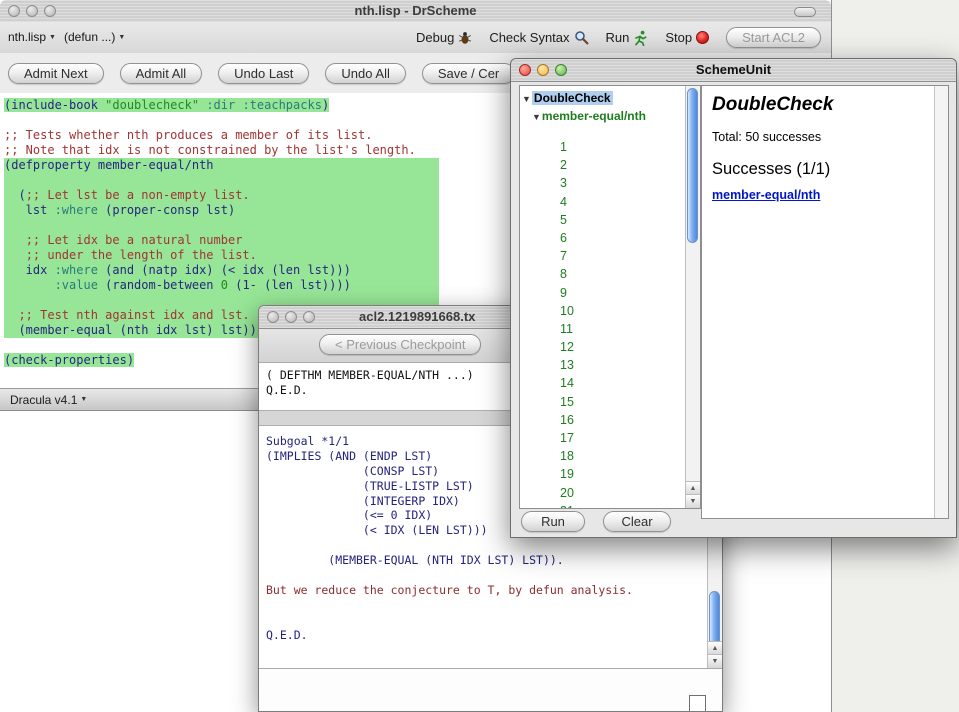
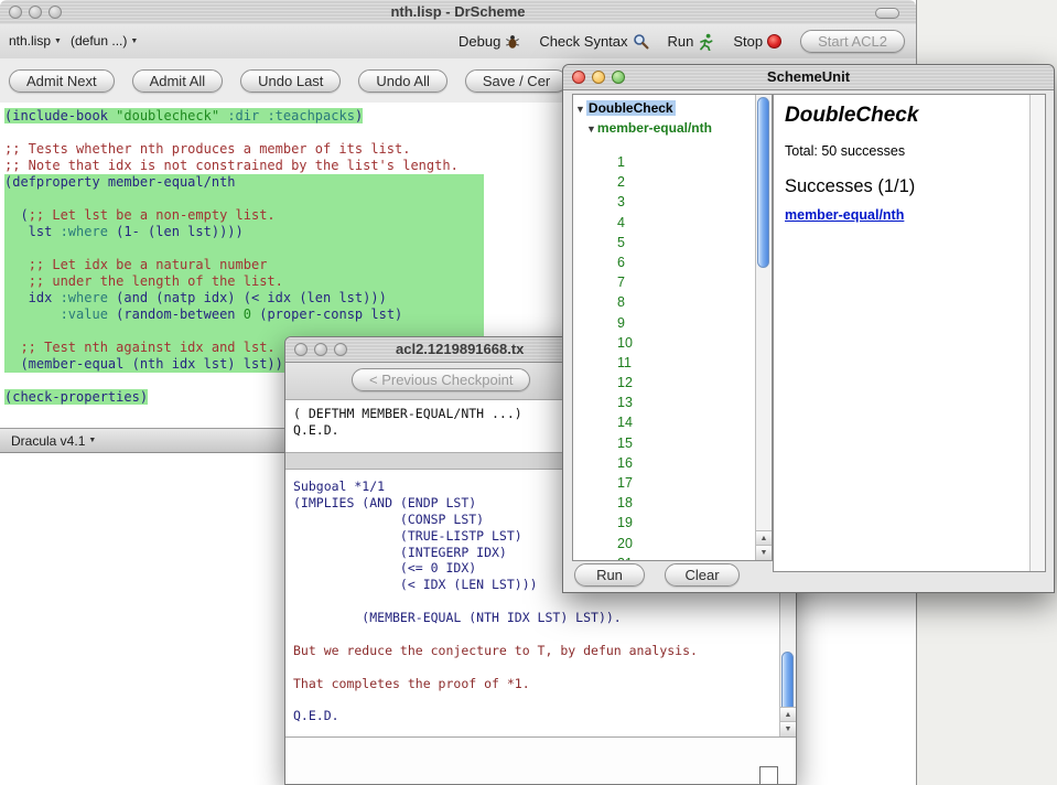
  nth.lisp - DrScheme
  nth.lisp
  (defun ...)
  Debug
  Check Syntax
  Run
  Stop
  Start ACL2
  Admit Next
  Admit All
  Undo Last
  Undo All
  Save / Cer
  (include-book "doublecheck" :dir :teachpacks)
  ;; Tests whether nth produces a member of its list.
  ;; Note that idx is not constrained by the list's length.
  (defproperty member-equal/nth
  (;; Let lst be a non-empty list.
- lst :where (proper-consp lst)
+ lst :where (1- (len lst))))
  ;; Let idx be a natural number
  ;; under the length of the list.
  idx :where (and (natp idx) (< idx (len lst)))
- :value (random-between 0 (1- (len lst))))
+ :value (random-between 0 (proper-consp lst)
  ;; Test nth against idx and lst.
  (member-equal (nth idx lst) lst))
  (check-properties)
  Dracula v4.1
  acl2.1219891668.tx
  < Previous Checkpoint
  ( DEFTHM MEMBER-EQUAL/NTH ...)
  Q.E.D.
  Subgoal *1/1
  (IMPLIES (AND (ENDP LST)
  (CONSP LST)
  (TRUE-LISTP LST)
  (INTEGERP IDX)
  (<= 0 IDX)
  (< IDX (LEN LST)))
  (MEMBER-EQUAL (NTH IDX LST) LST)).
  But we reduce the conjecture to T, by defun analysis.
+ That completes the proof of *1.
  Q.E.D.
  SchemeUnit
  ▼ DoubleCheck
  ▼member-equal/nth
  1
  2
  3
  4
  5
  6
  7
  8
  9
  10
  11
  12
  13
  14
  15
  16
  17
  18
  19
  20
  DoubleCheck
  Total: 50 successes
  Successes (1/1)
  member-equal/nth
  Run
  Clear
